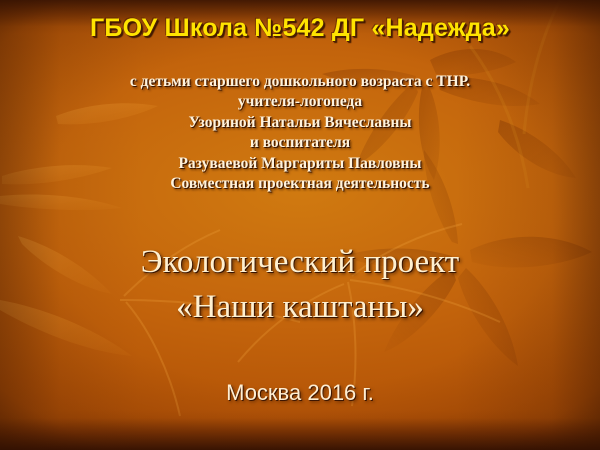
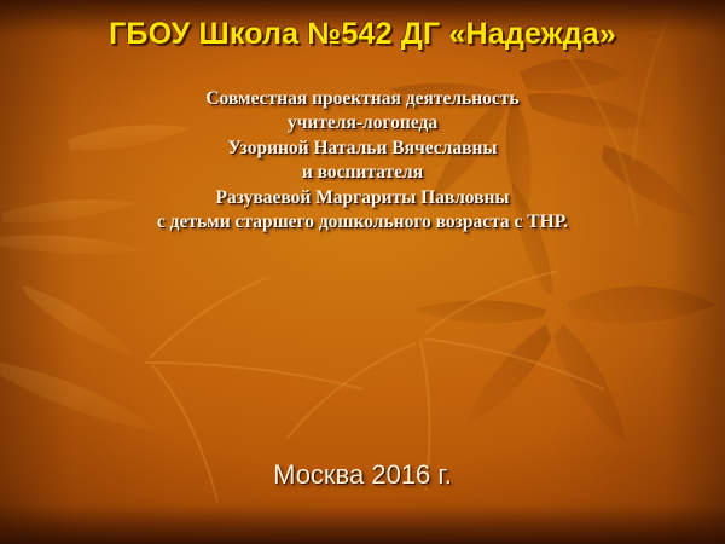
  ГБОУ Школа №542 ДГ «Надежда»
- с детьми старшего дошкольного возраста с ТНР.
+ Совместная проектная деятельность
  учителя-логопеда
  Узориной Натальи Вячеславны
  и воспитателя
  Разуваевой Маргариты Павловны
- Совместная проектная деятельность
+ с детьми старшего дошкольного возраста с ТНР.
- Экологический проект
- «Наши каштаны»
  Москва 2016 г.
